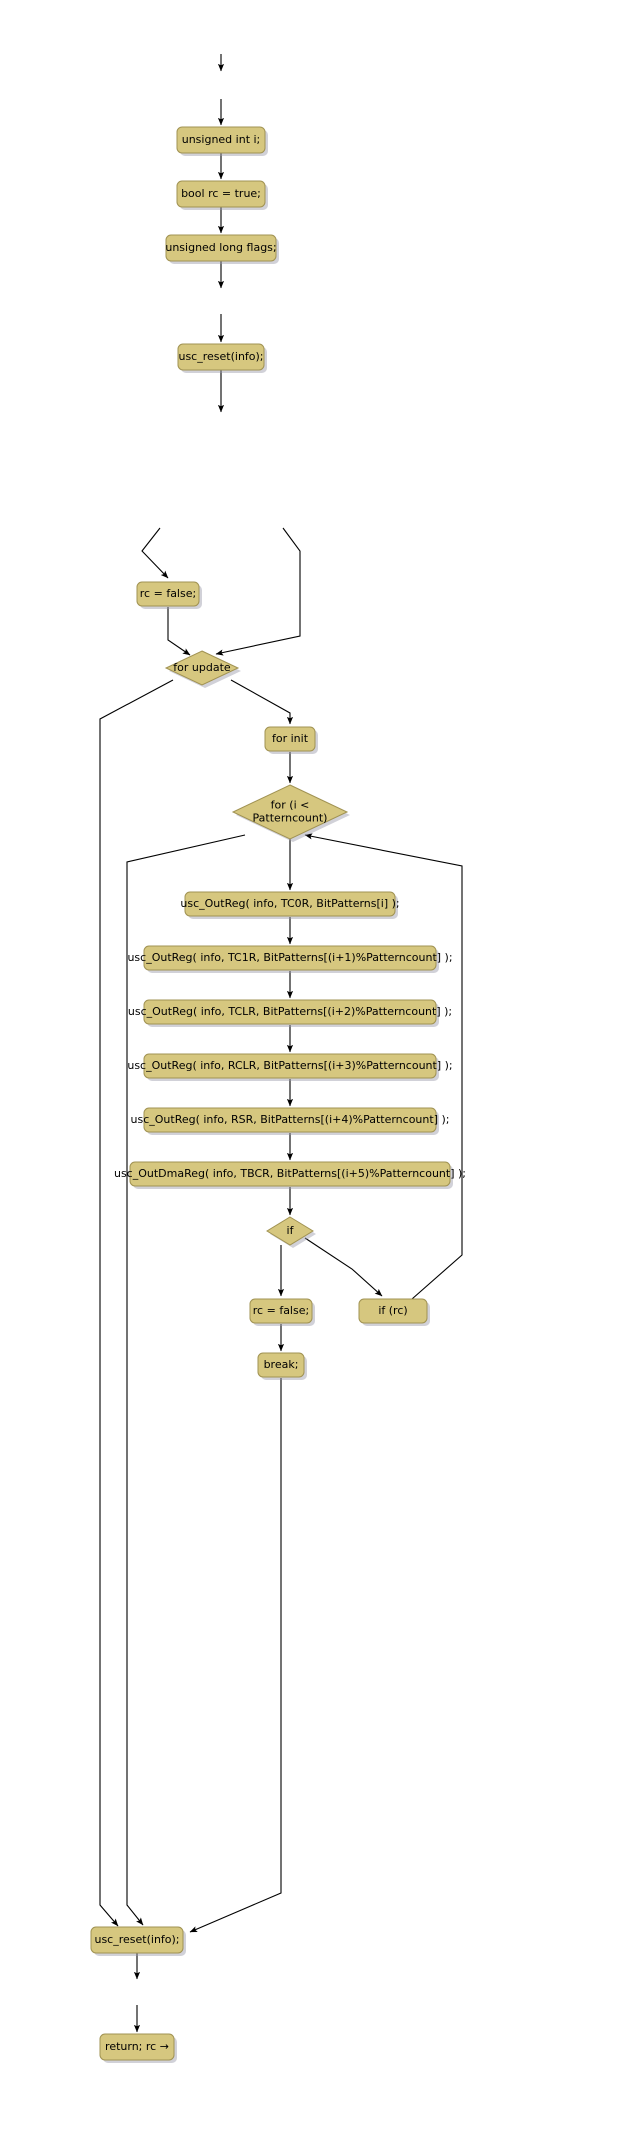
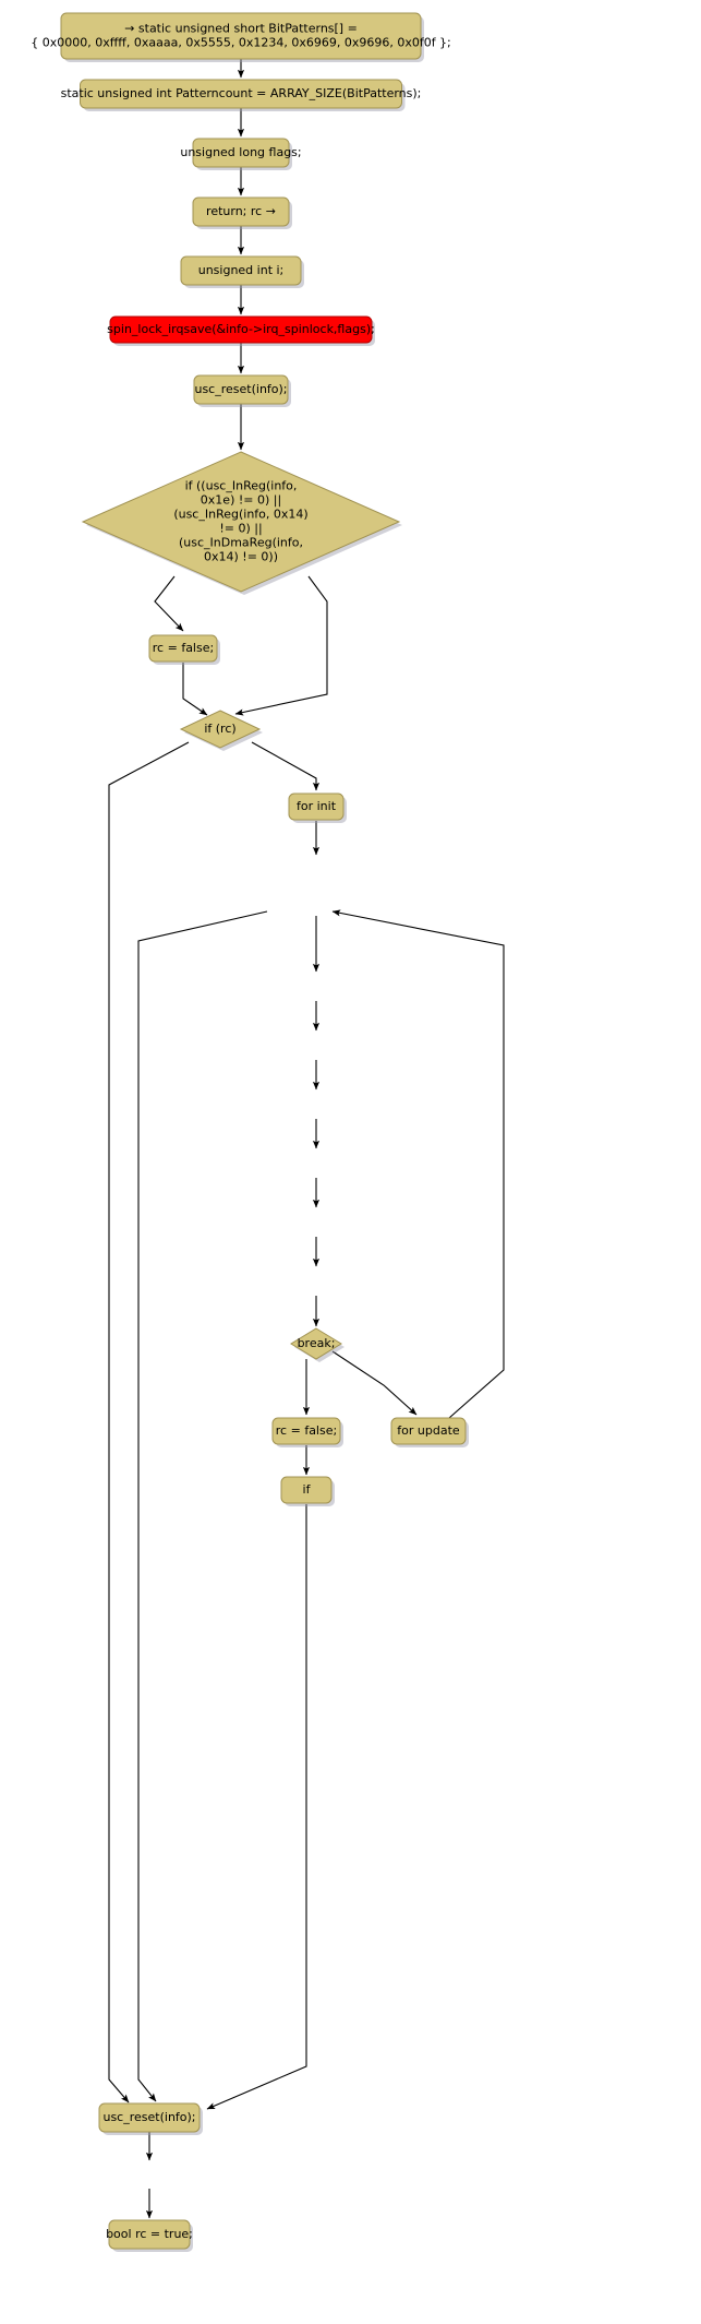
+ → static unsigned short BitPatterns[] =
+ { 0x0000, 0xffff, 0xaaaa, 0x5555, 0x1234, 0x6969, 0x9696, 0x0f0f };
+ static unsigned int Patterncount = ARRAY_SIZE(BitPatterns);
- unsigned int i;
+ unsigned long flags;
- bool rc = true;
+ return; rc →
- unsigned long flags;
+ unsigned int i;
+ spin_lock_irqsave(&info->irq_spinlock,flags);
  usc_reset(info);
+ if ((usc_InReg(info,
+ 0x1e) != 0) ||
+ (usc_InReg(info, 0x14)
+ != 0) ||
+ (usc_InDmaReg(info,
+ 0x14) != 0))
  rc = false;
- for update
+ if (rc)
  for init
- for (i <
- Patterncount)
- usc_OutReg( info, TC0R, BitPatterns[i] );
- usc_OutReg( info, TC1R, BitPatterns[(i+1)%Patterncount] );
- usc_OutReg( info, TCLR, BitPatterns[(i+2)%Patterncount] );
- usc_OutReg( info, RCLR, BitPatterns[(i+3)%Patterncount] );
- usc_OutReg( info, RSR, BitPatterns[(i+4)%Patterncount] );
- usc_OutDmaReg( info, TBCR, BitPatterns[(i+5)%Patterncount] );
- if
+ break;
  rc = false;
- if (rc)
+ for update
- break;
+ if
  usc_reset(info);
- return; rc →
+ bool rc = true;
